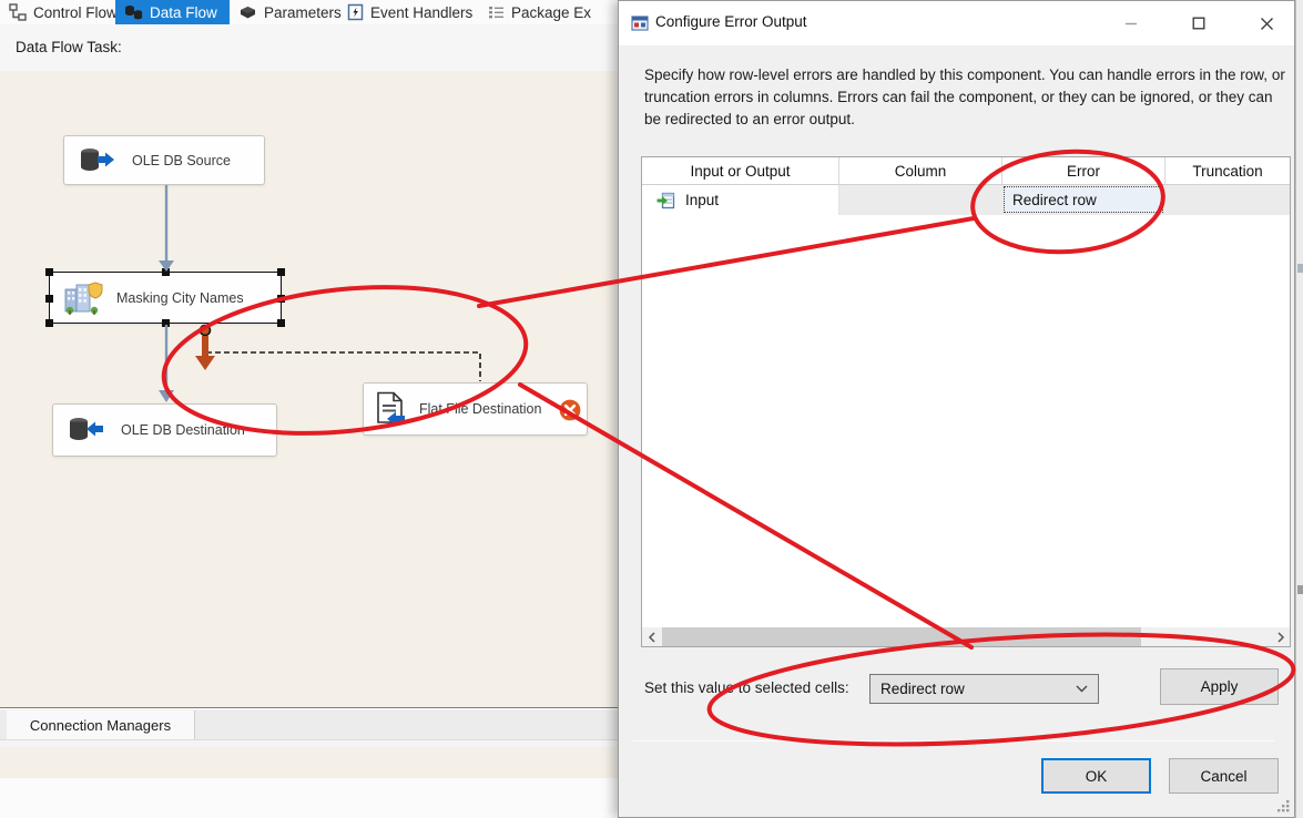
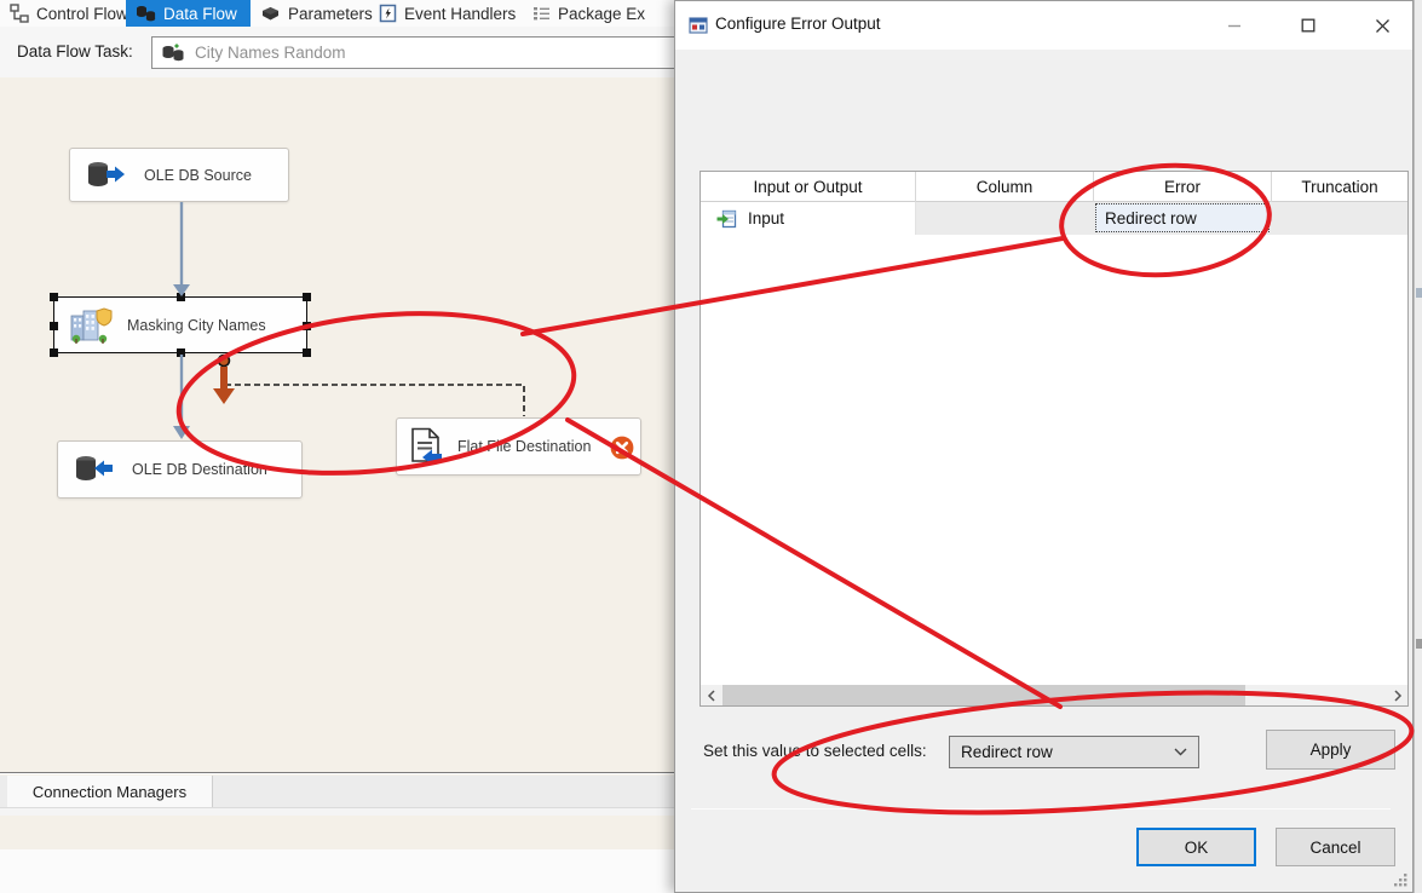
  Control Flow
  Data Flow
  Parameters
  Event Handlers
  Package Ex
  Data Flow Task:
+ City Names Random
  OLE DB Source
  Masking City Names
  OLE DB Destinatio
  Flatle Destination
  Connection Managers
  Configure Error Output
- Specify how row-level errors are handled by this component. You can handle errors in the row, or truncation errors in columns. Errors can fail the component, or they can be ignored, or they can be redirected to an error output.
  Input or Output
  Column
  Error
  Truncation
  Input
  Redirect row
  Set this valu to selected cells:
  Redirect row
  Apply
  OK
  Cancel
